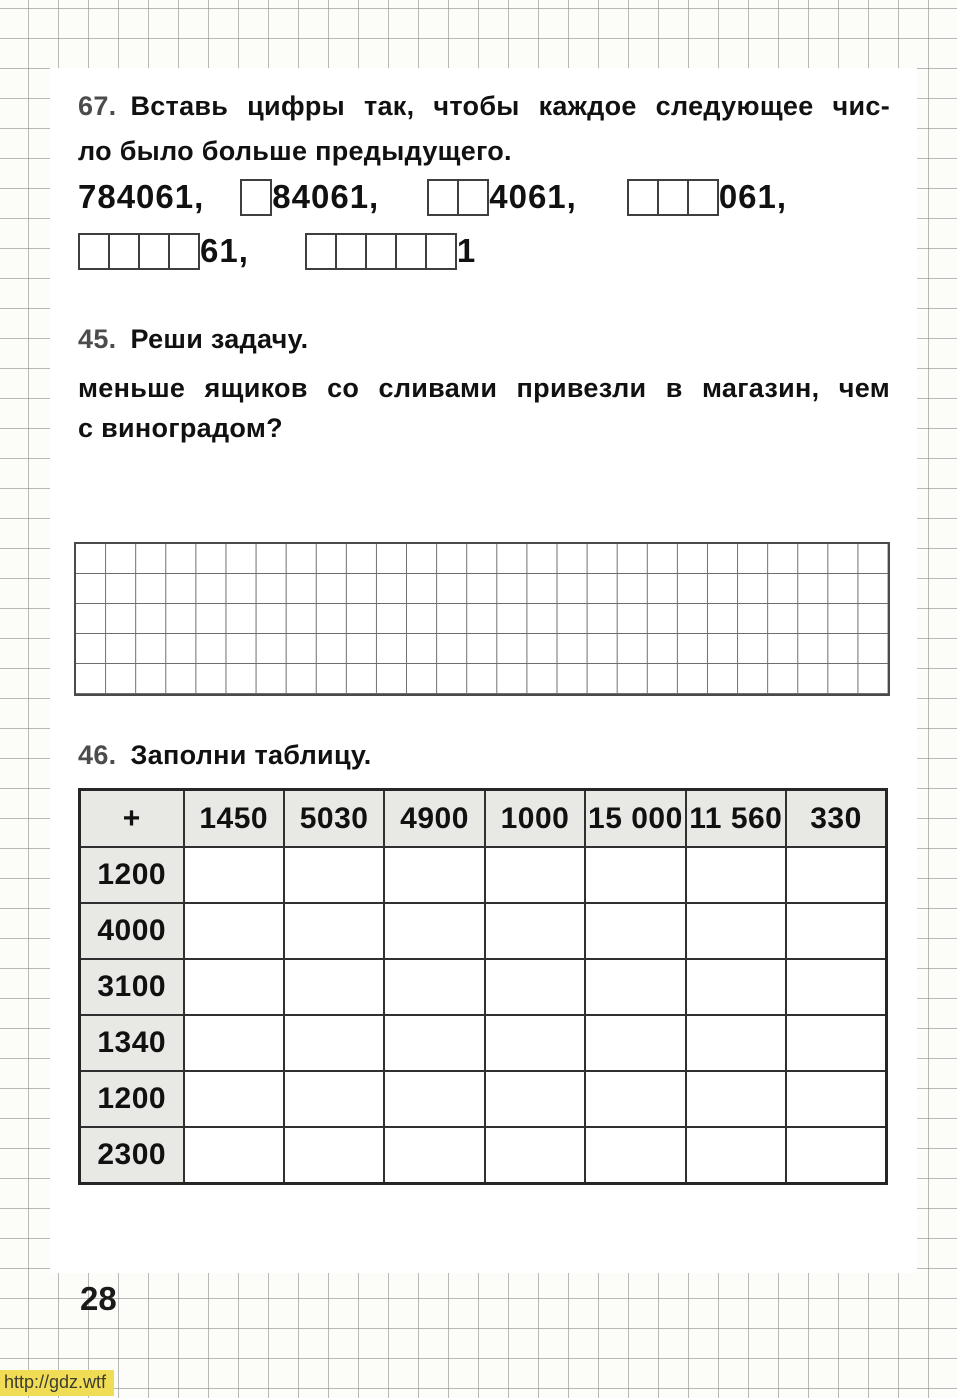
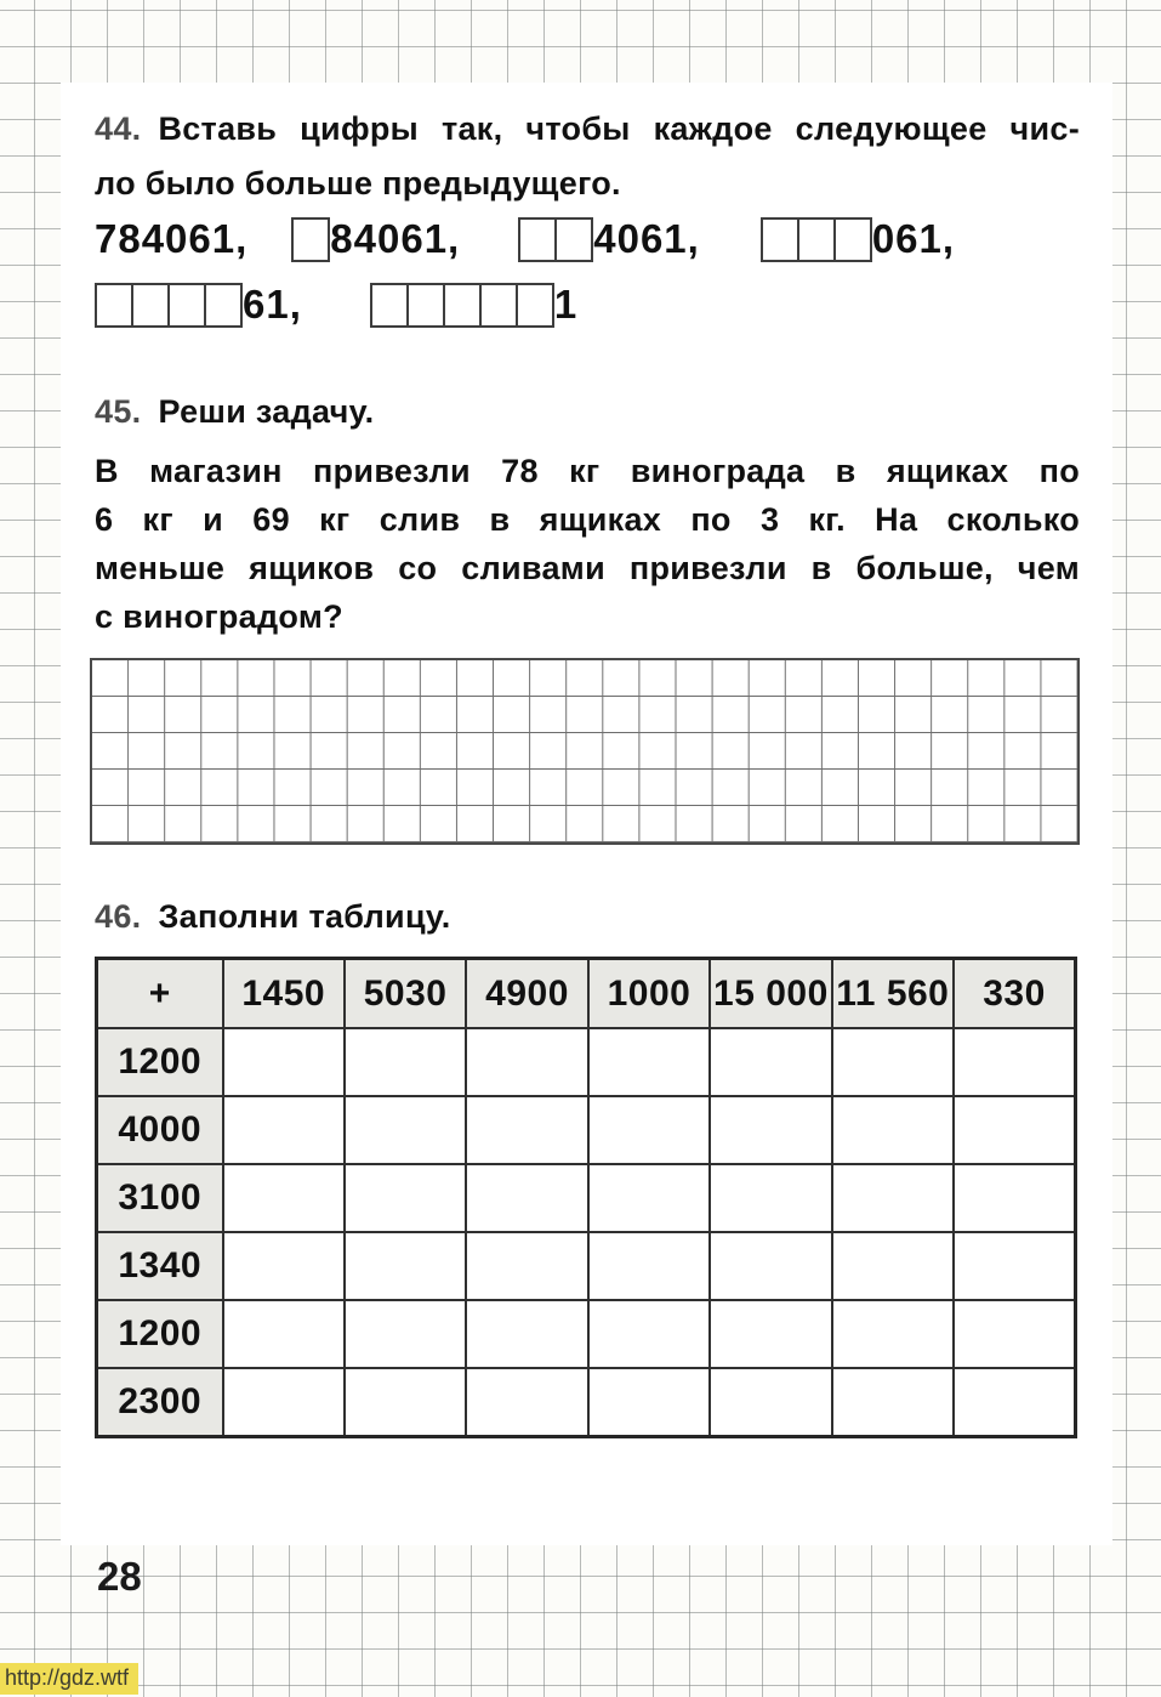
- 67. Вставь цифры так, чтобы каждое следующее чис-
+ 44. Вставь цифры так, чтобы каждое следующее чис-
  ло было больше предыдущего.
  784061,
  84061,
  4061,
  061,
  61,
  1
  45. Реши задачу.
+ В магазин привезли 78 кг винограда в ящиках по
+ 6 кг и 69 кг слив в ящиках по 3 кг. На сколько
- меньше ящиков со сливами привезли в магазин, чем
+ меньше ящиков со сливами привезли в больше, чем
  с виноградом?
  46. Заполни таблицу.
  +	1450	5030	4900	1000	15 000	11 560	330
  1200
  4000
  3100
  1340
  1200
  2300
  28
  http://gdz.wtf
